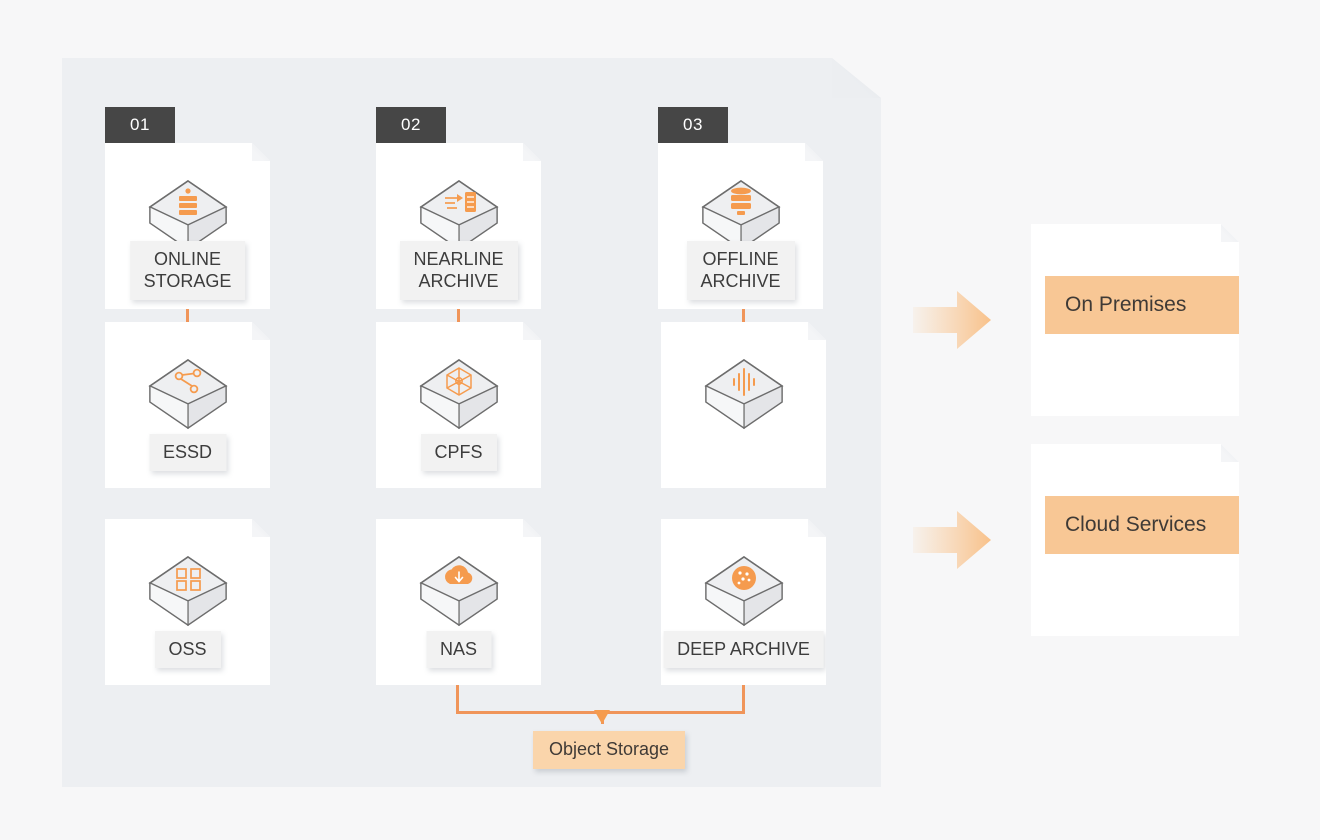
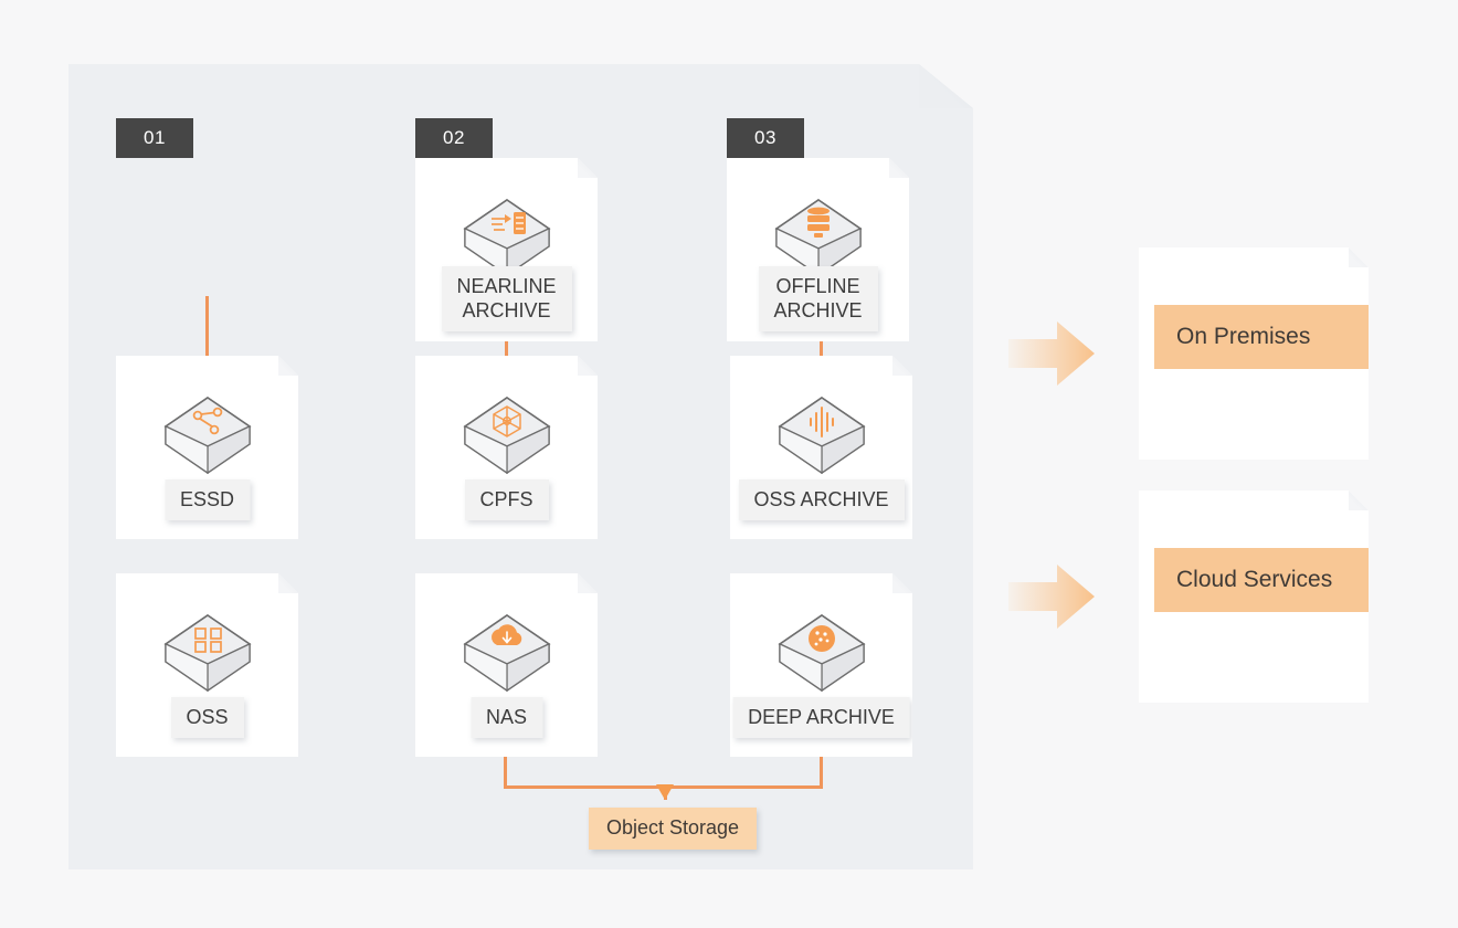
  01
- ONLINE
- STORAGE
  ESSD
  OSS
  02
  NEARLINE
  ARCHIVE
  CPFS
  NAS
  03
  OFFLINE
  ARCHIVE
+ OSS ARCHIVE
  DEEP ARCHIVE
  Object Storage
  On Premises
  Cloud Services
